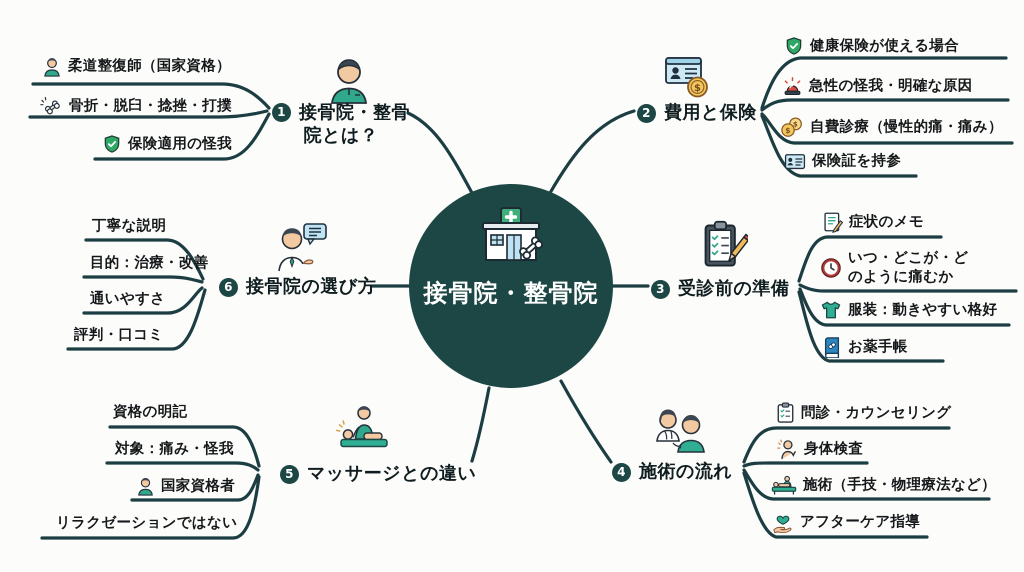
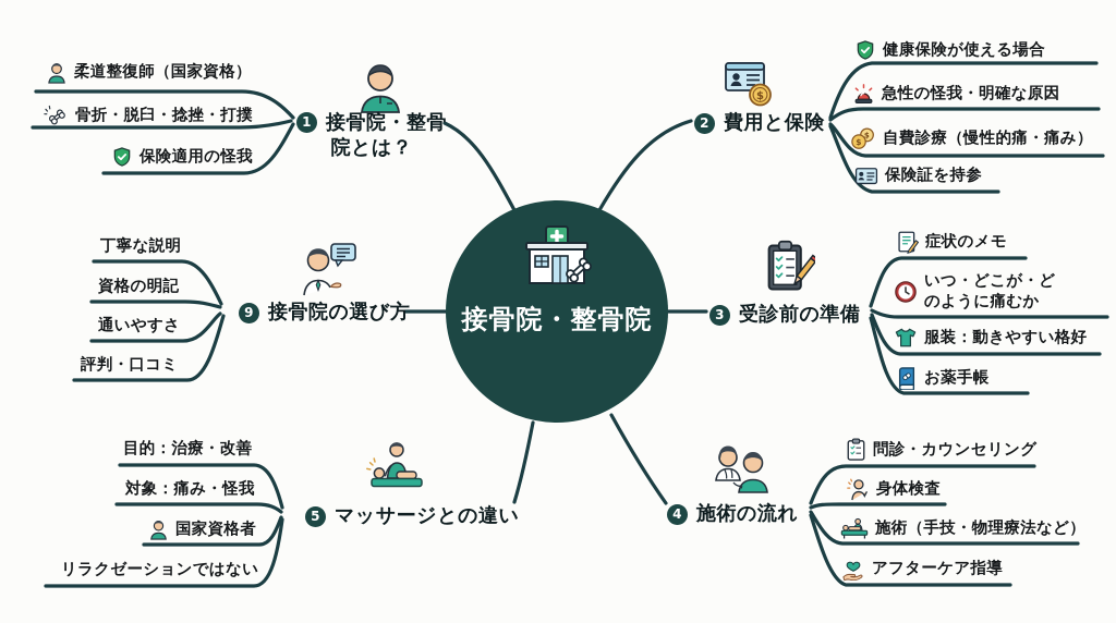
  接骨院・整骨院
  1
  接骨院・整骨
  院とは？
  柔道整復師（国家資格）
  骨折・脱臼・捻挫・打撲
  保険適用の怪我
  $
  2
  費用と保険
  健康保険が使える場合
  急性の怪我・明確な原因
  $
  $
  自費診療（慢性的痛・痛み）
  保険証を持参
  3
  受診前の準備
  症状のメモ
  いつ・どこが・ど
  のように痛むか
  服装：動きやすい格好
  お薬手帳
  4
  施術の流れ
  問診・カウンセリング
  身体検査
  施術（手技・物理療法など）
  アフターケア指導
  5
  マッサージとの違い
- 資格の明記
+ 目的：治療・改善
  対象：痛み・怪我
  国家資格者
  リラクゼーションではない
- 6
+ 9
  接骨院の選び方
  丁寧な説明
- 目的：治療・改善
+ 資格の明記
  通いやすさ
  評判・口コミ
